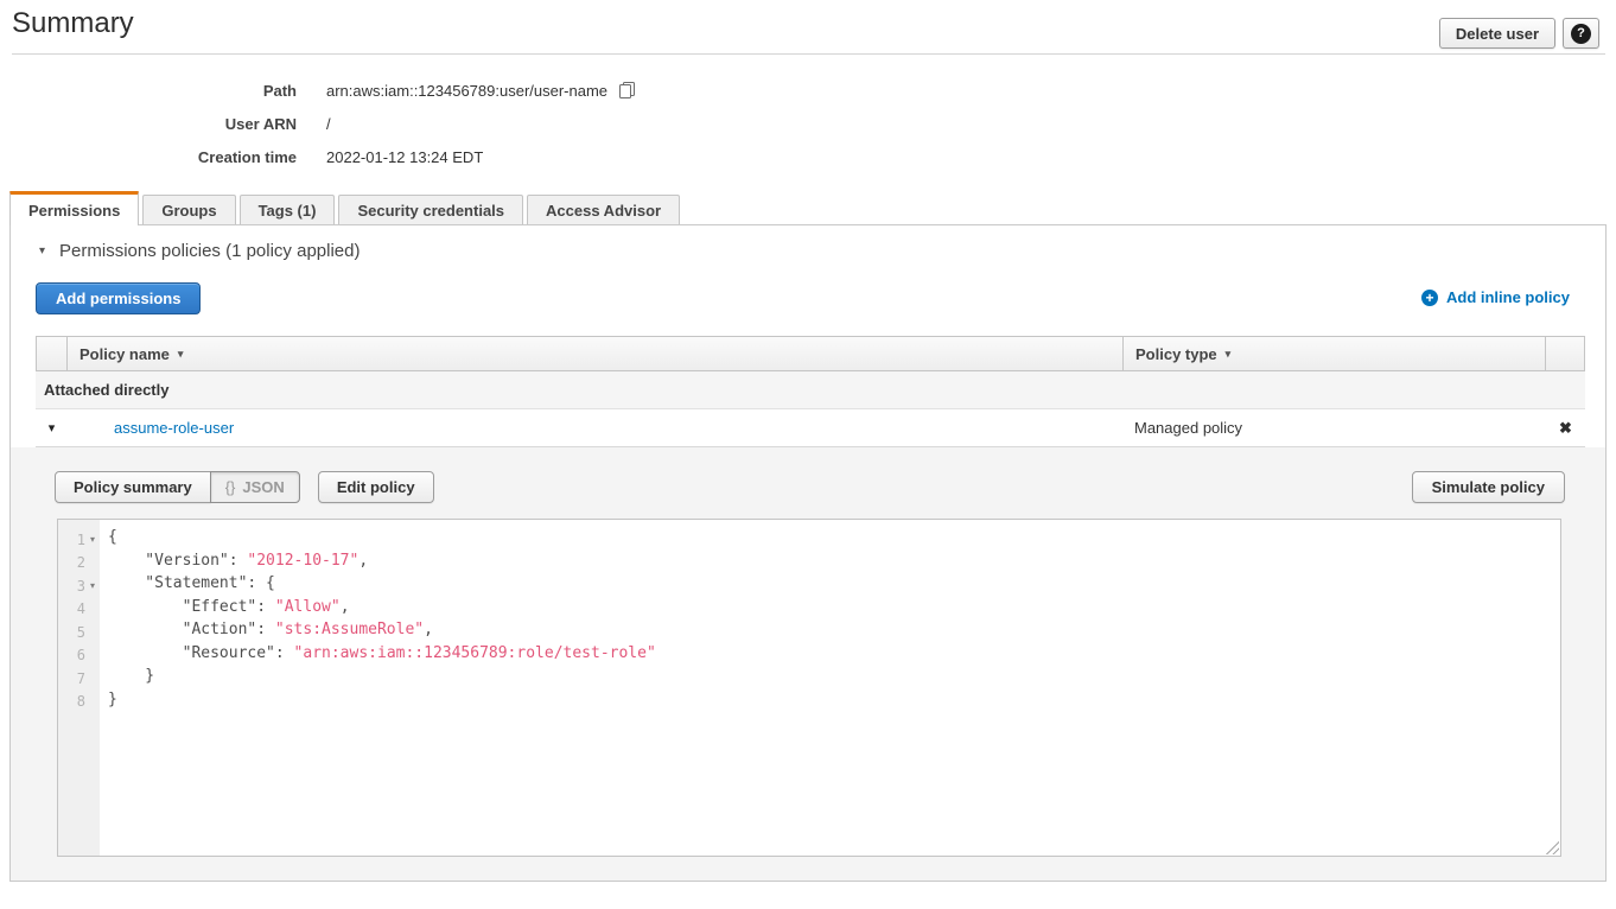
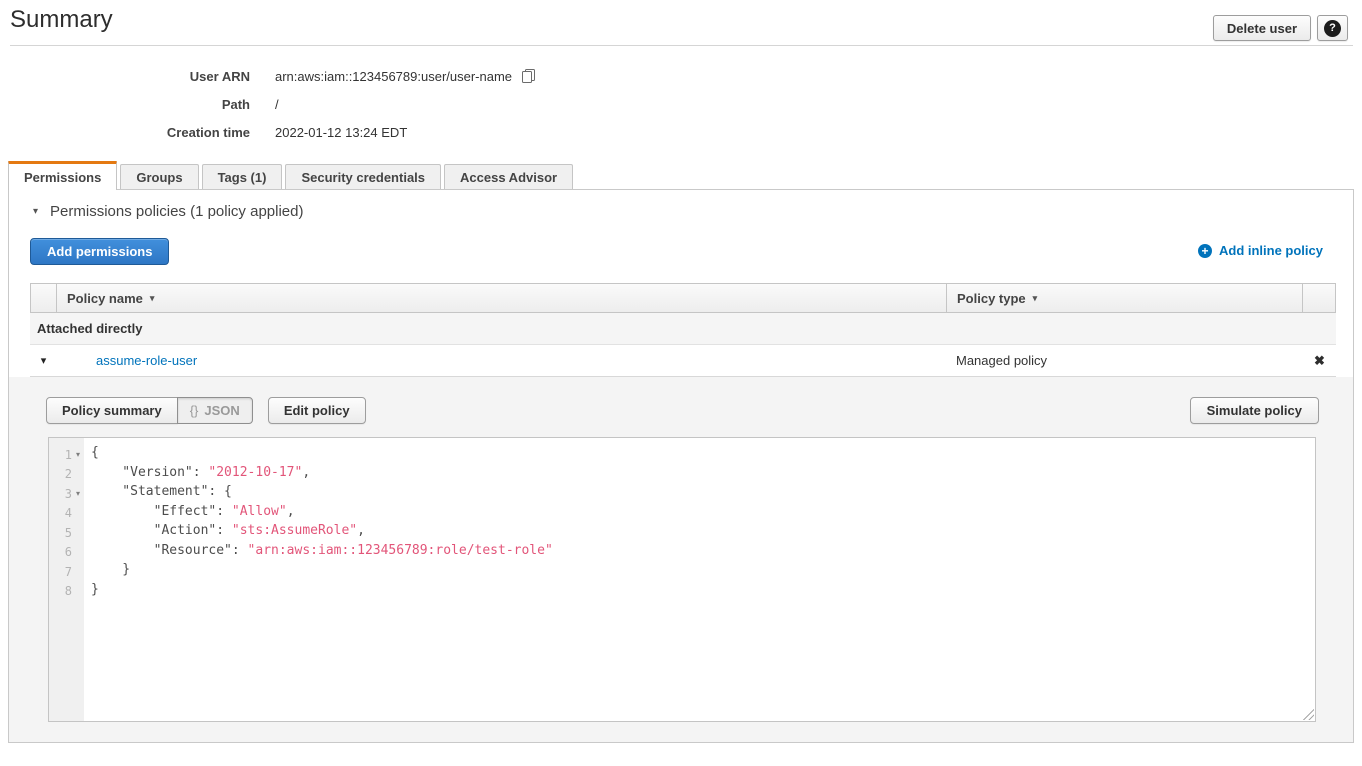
  Summary
  Delete user
  ?
- Path
+ User ARN
  arn:aws:iam::123456789:user/user-name
- User ARN
+ Path
  /
  Creation time
  2022-01-12 13:24 EDT
  Permissions
  Groups
  Tags (1)
  Security credentials
  Access Advisor
  ▾
  Permissions policies (1 policy applied)
  Add permissions
  +
  Add inline policy
  Policy name
  ▾
  Policy type
  ▾
  Attached directly
  ▾
  assume-role-user
  Managed policy
  ✖
  Policy summary
  {}
  JSON
  Edit policy
  Simulate policy
  1
  ▾
  2
  3
  ▾
  4
  5
  6
  7
  8
  {
  "Version": "2012-10-17",
  "Statement": {
  "Effect": "Allow",
  "Action": "sts:AssumeRole",
  "Resource": "arn:aws:iam::123456789:role/test-role"
  }
  }
